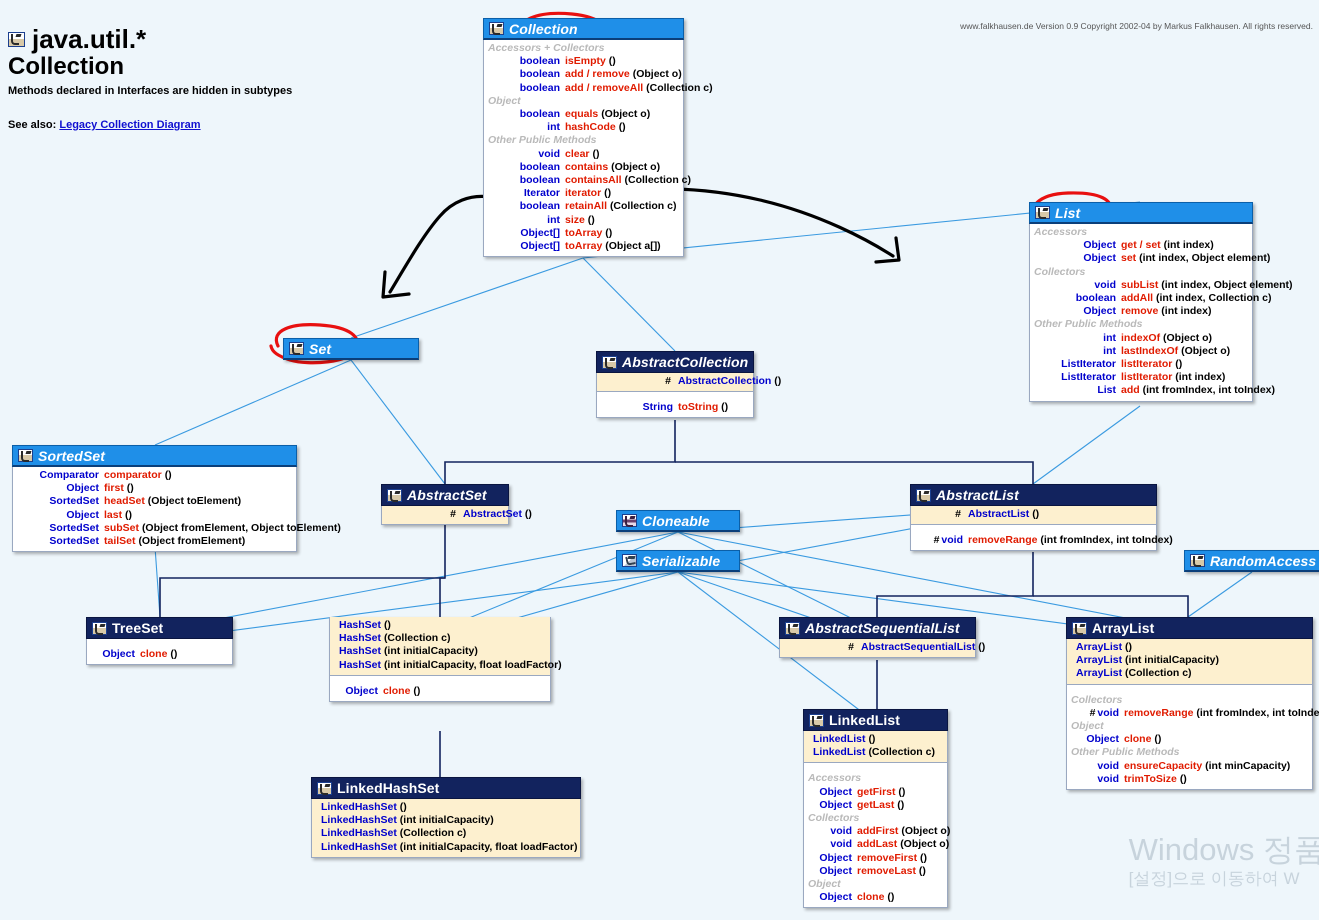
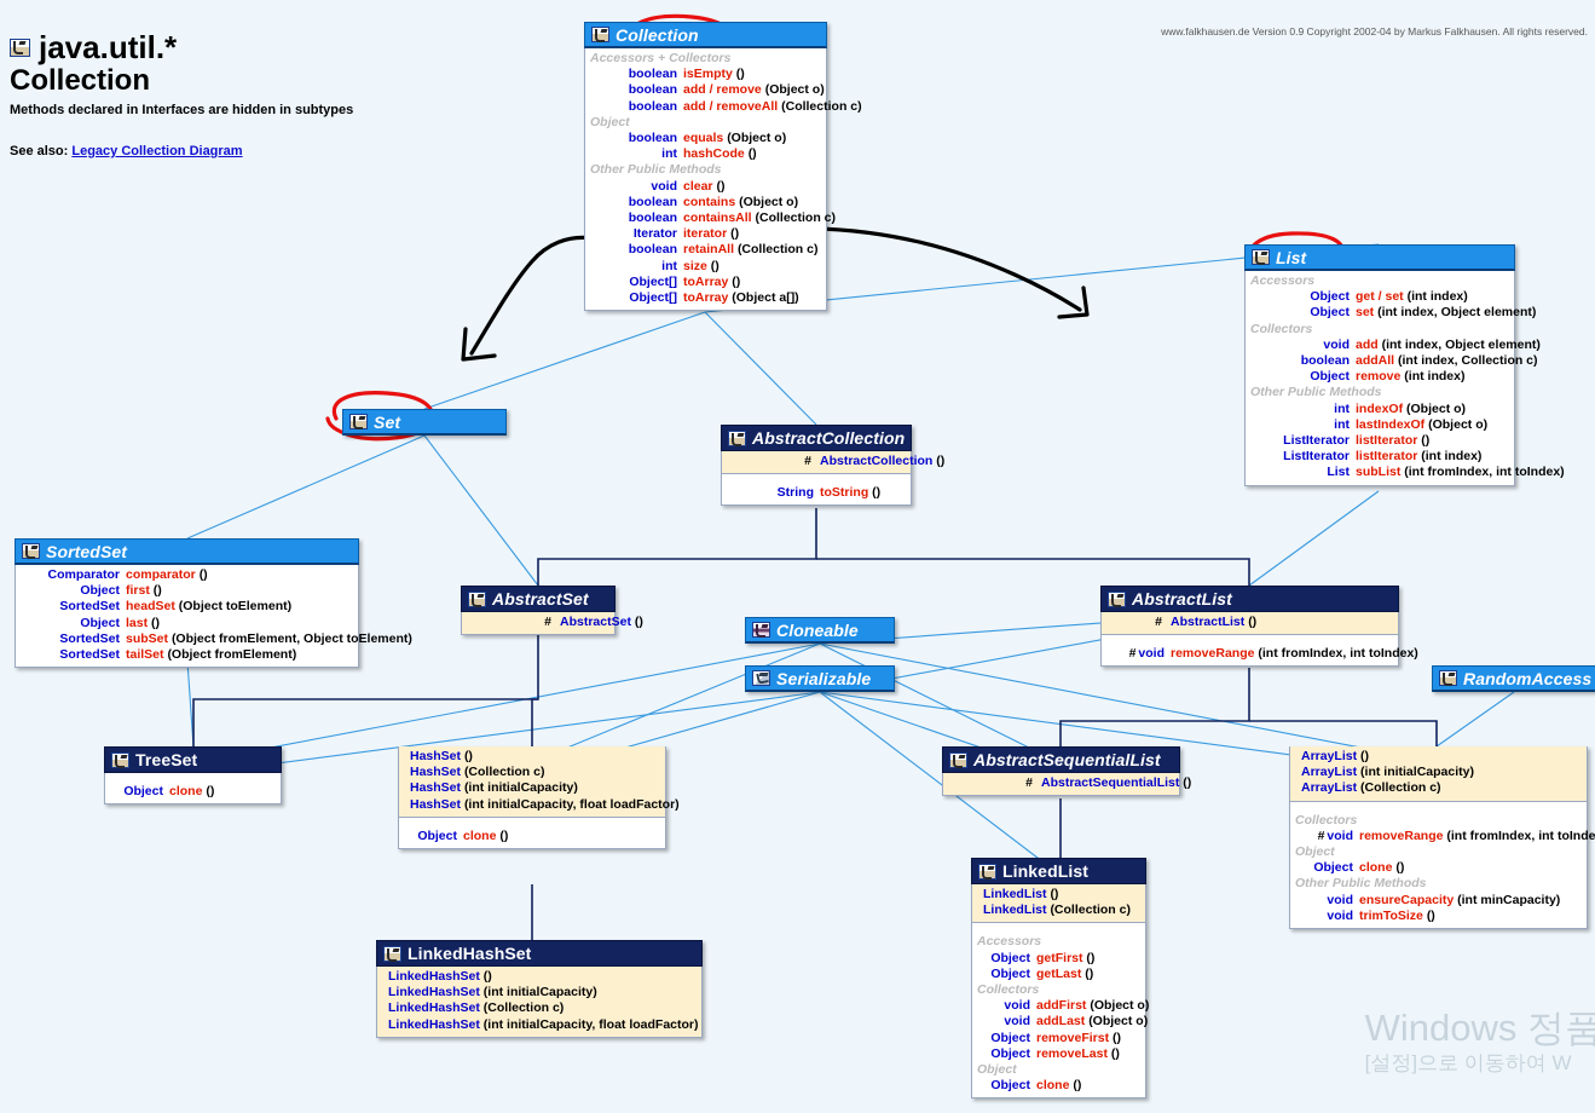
  java.util.*
  Collection
  Methods declared in Interfaces are hidden in subtypes
  See also: Legacy Collection Diagram
  www.falkhausen.de Version 0.9 Copyright 2002-04 by Markus Falkhausen. All rights reserved.
  Collection
  Accessors + Collectors
  boolean
  isEmpty ()
  boolean
  add / remove (Object o)
  boolean
  add / removeAll (Collection c)
  Object
  boolean
  equals (Object o)
  int
  hashCode ()
  Other Public Methods
  void
  clear ()
  boolean
  contains (Object o)
  boolean
  containsAll (Collection c)
  Iterator
  iterator ()
  boolean
  retainAll (Collection c)
  int
  size ()
  Object[]
  toArray ()
  Object[]
  toArray (Object a[])
  List
  Accessors
  Object
  get / set (int index)
  Object
  set (int index, Object element)
  Collectors
  void
- subList (int index, Object element)
+ add (int index, Object element)
  boolean
  addAll (int index, Collection c)
  Object
  remove (int index)
  Other Public Methods
  int
  indexOf (Object o)
  int
  lastIndexOf (Object o)
  ListIterator
  listIterator ()
  ListIterator
  listIterator (int index)
  List
- add (int fromIndex, int toIndex)
+ subList (int fromIndex, int toIndex)
  Set
  SortedSet
  Comparator
  comparator ()
  Object
  first ()
  SortedSet
  headSet (Object toElement)
  Object
  last ()
  SortedSet
  subSet (Object fromElement, Object toElement)
  SortedSet
  tailSet (Object fromElement)
  AbstractCollection
  #
  AbstractCollection ()
  String
  toString ()
  AbstractSet
  #
  AbstractSet ()
  AbstractList
  #
  AbstractList ()
  # void
  removeRange (int fromIndex, int toIndex)
  Cloneable
  Serializable
  RandomAccess
  TreeSet
  Object
  clone ()
  HashSet ()
  HashSet (Collection c)
  HashSet (int initialCapacity)
  HashSet (int initialCapacity, float loadFactor)
  Object
  clone ()
  LinkedHashSet
  LinkedHashSet ()
  LinkedHashSet (int initialCapacity)
  LinkedHashSet (Collection c)
  LinkedHashSet (int initialCapacity, float loadFactor)
  AbstractSequentialList
  #
  AbstractSequentialList ()
  LinkedList
  LinkedList ()
  LinkedList (Collection c)
  Accessors
  Object
  getFirst ()
  Object
  getLast ()
  Collectors
  void
  addFirst (Object o)
  void
  addLast (Object o)
  Object
  removeFirst ()
  Object
  removeLast ()
  Object
  Object
  clone ()
- ArrayList
  ArrayList ()
  ArrayList (int initialCapacity)
  ArrayList (Collection c)
  Collectors
  # void
  removeRange (int fromIndex, int toInde
  Object
  Object
  clone ()
  Other Public Methods
  void
  ensureCapacity (int minCapacity)
  void
  trimToSize ()
  Windows 정품
  [설정]으로 이동하여 W
